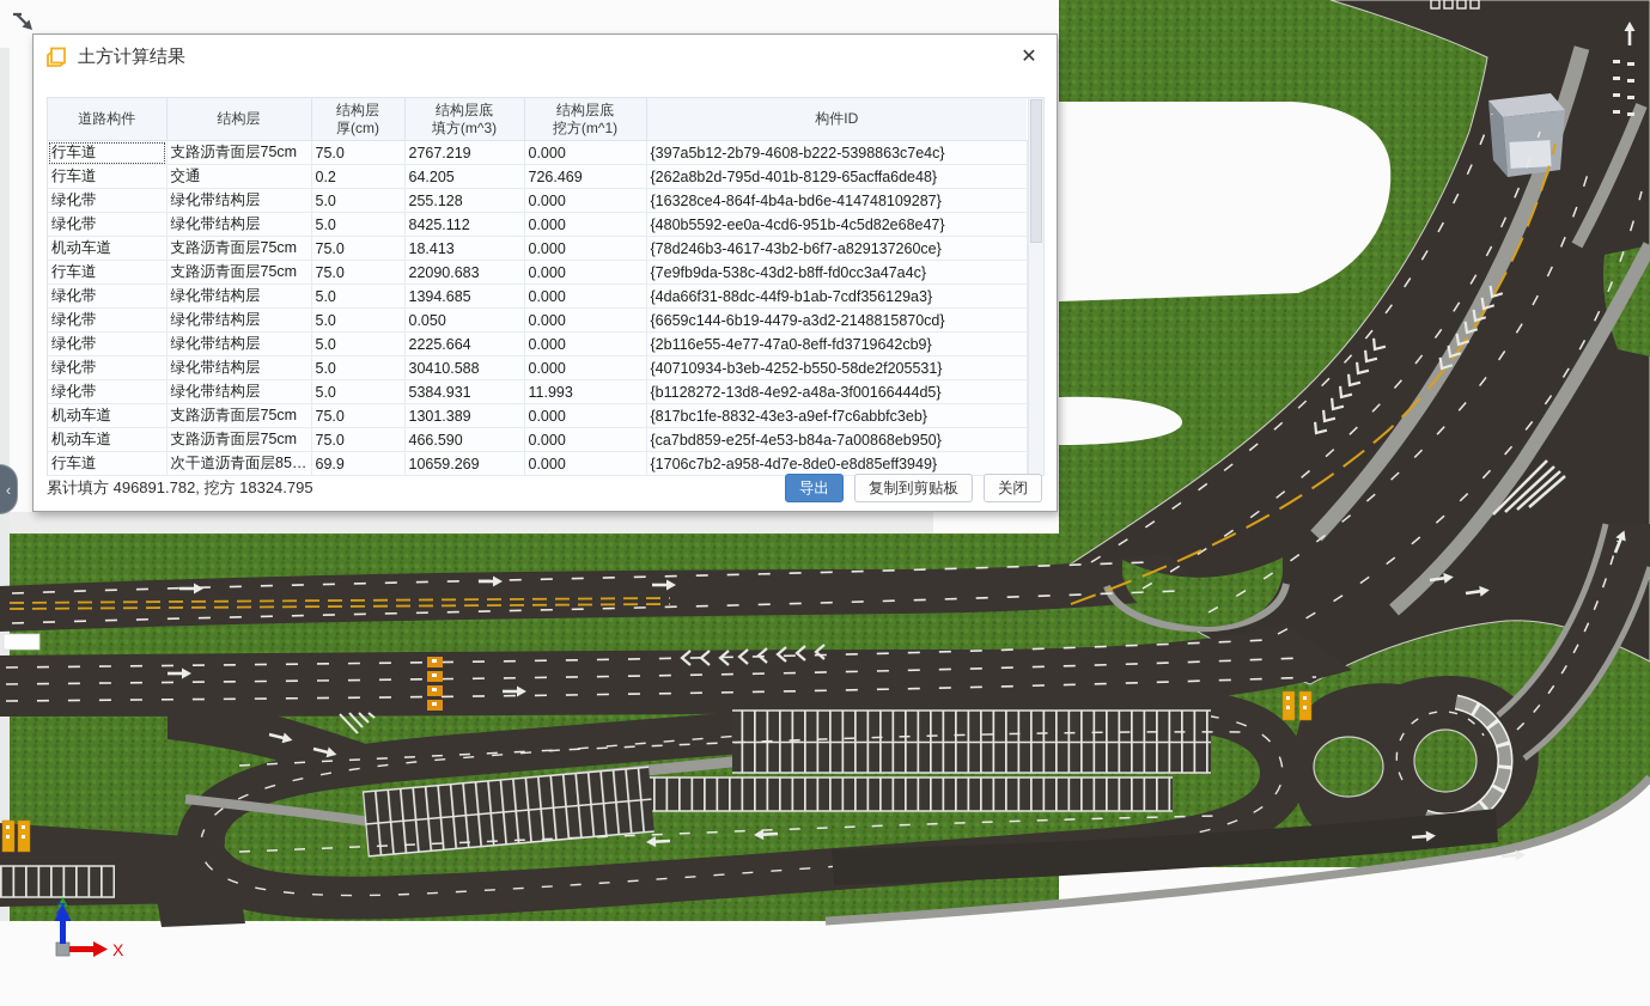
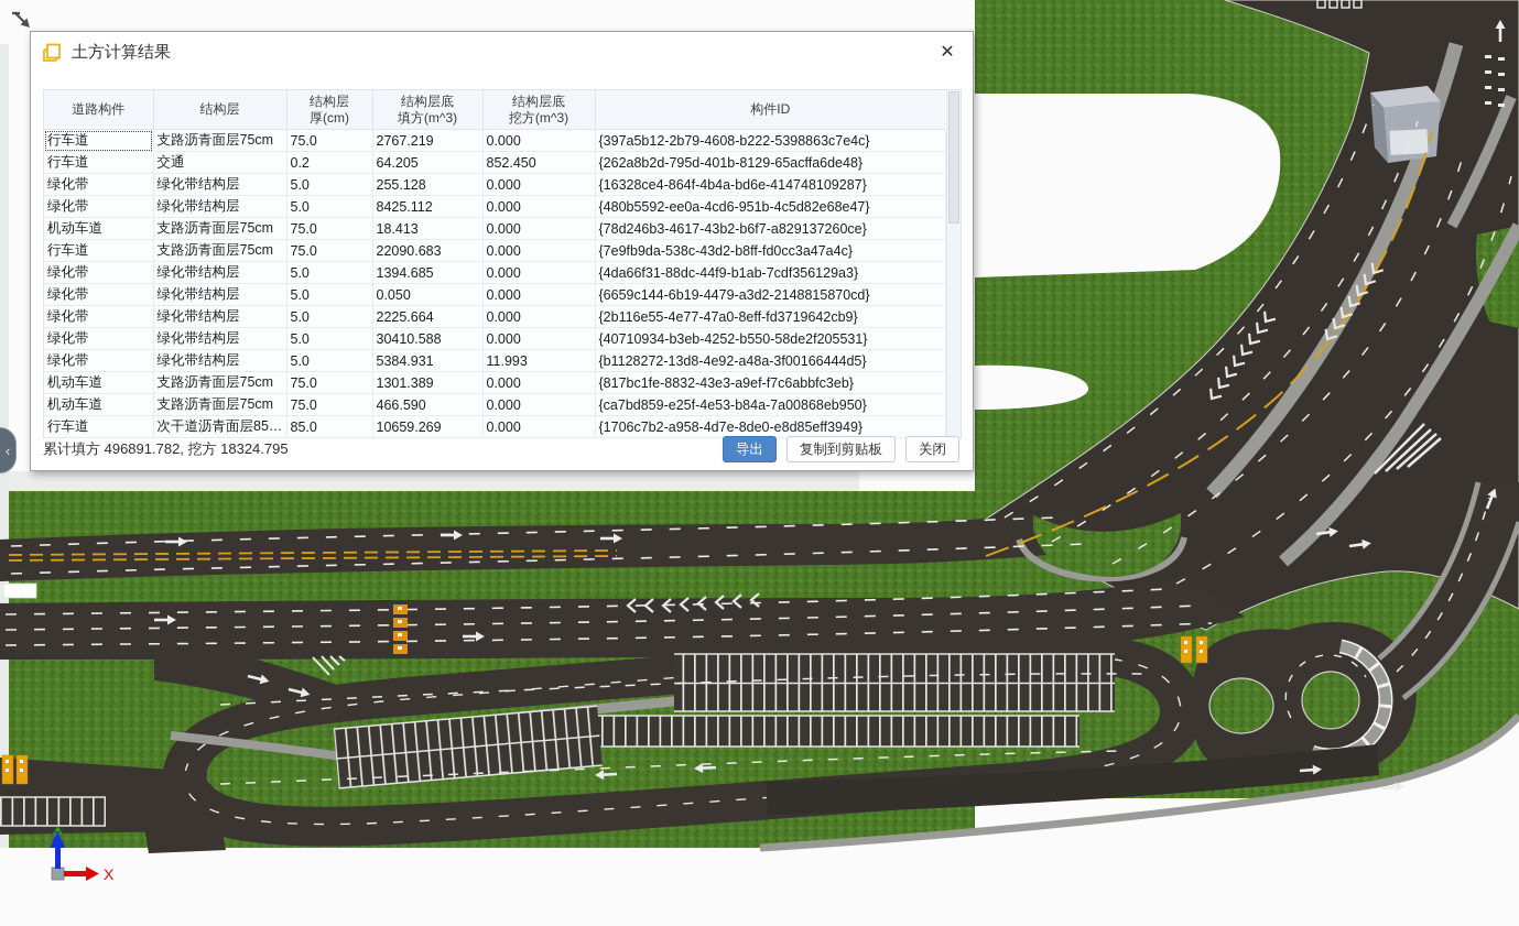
  X
  ‹
  土方计算结果
  ✕
- 道路构件	结构层	结构层 厚(cm)	结构层底 填方(m^3)	结构层底 挖方(m^1)	构件ID
+ 道路构件	结构层	结构层 厚(cm)	结构层底 填方(m^3)	结构层底 挖方(m^3)	构件ID
  行车道	支路沥青面层75cm	75.0	2767.219	0.000	{397a5b12-2b79-4608-b222-5398863c7e4c}
- 行车道	交通	0.2	64.205	726.469	{262a8b2d-795d-401b-8129-65acffa6de48}
+ 行车道	交通	0.2	64.205	852.450	{262a8b2d-795d-401b-8129-65acffa6de48}
  绿化带	绿化带结构层	5.0	255.128	0.000	{16328ce4-864f-4b4a-bd6e-414748109287}
  绿化带	绿化带结构层	5.0	8425.112	0.000	{480b5592-ee0a-4cd6-951b-4c5d82e68e47}
  机动车道	支路沥青面层75cm	75.0	18.413	0.000	{78d246b3-4617-43b2-b6f7-a829137260ce}
  行车道	支路沥青面层75cm	75.0	22090.683	0.000	{7e9fb9da-538c-43d2-b8ff-fd0cc3a47a4c}
  绿化带	绿化带结构层	5.0	1394.685	0.000	{4da66f31-88dc-44f9-b1ab-7cdf356129a3}
  绿化带	绿化带结构层	5.0	0.050	0.000	{6659c144-6b19-4479-a3d2-2148815870cd}
  绿化带	绿化带结构层	5.0	2225.664	0.000	{2b116e55-4e77-47a0-8eff-fd3719642cb9}
  绿化带	绿化带结构层	5.0	30410.588	0.000	{40710934-b3eb-4252-b550-58de2f205531}
  绿化带	绿化带结构层	5.0	5384.931	11.993	{b1128272-13d8-4e92-a48a-3f00166444d5}
  机动车道	支路沥青面层75cm	75.0	1301.389	0.000	{817bc1fe-8832-43e3-a9ef-f7c6abbfc3eb}
  机动车道	支路沥青面层75cm	75.0	466.590	0.000	{ca7bd859-e25f-4e53-b84a-7a00868eb950}
- 行车道	次干道沥青面层85…	69.9	10659.269	0.000	{1706c7b2-a958-4d7e-8de0-e8d85eff3949}
+ 行车道	次干道沥青面层85…	85.0	10659.269	0.000	{1706c7b2-a958-4d7e-8de0-e8d85eff3949}
  累计填方 496891.782, 挖方 18324.795
  导出
  复制到剪贴板
  关闭
